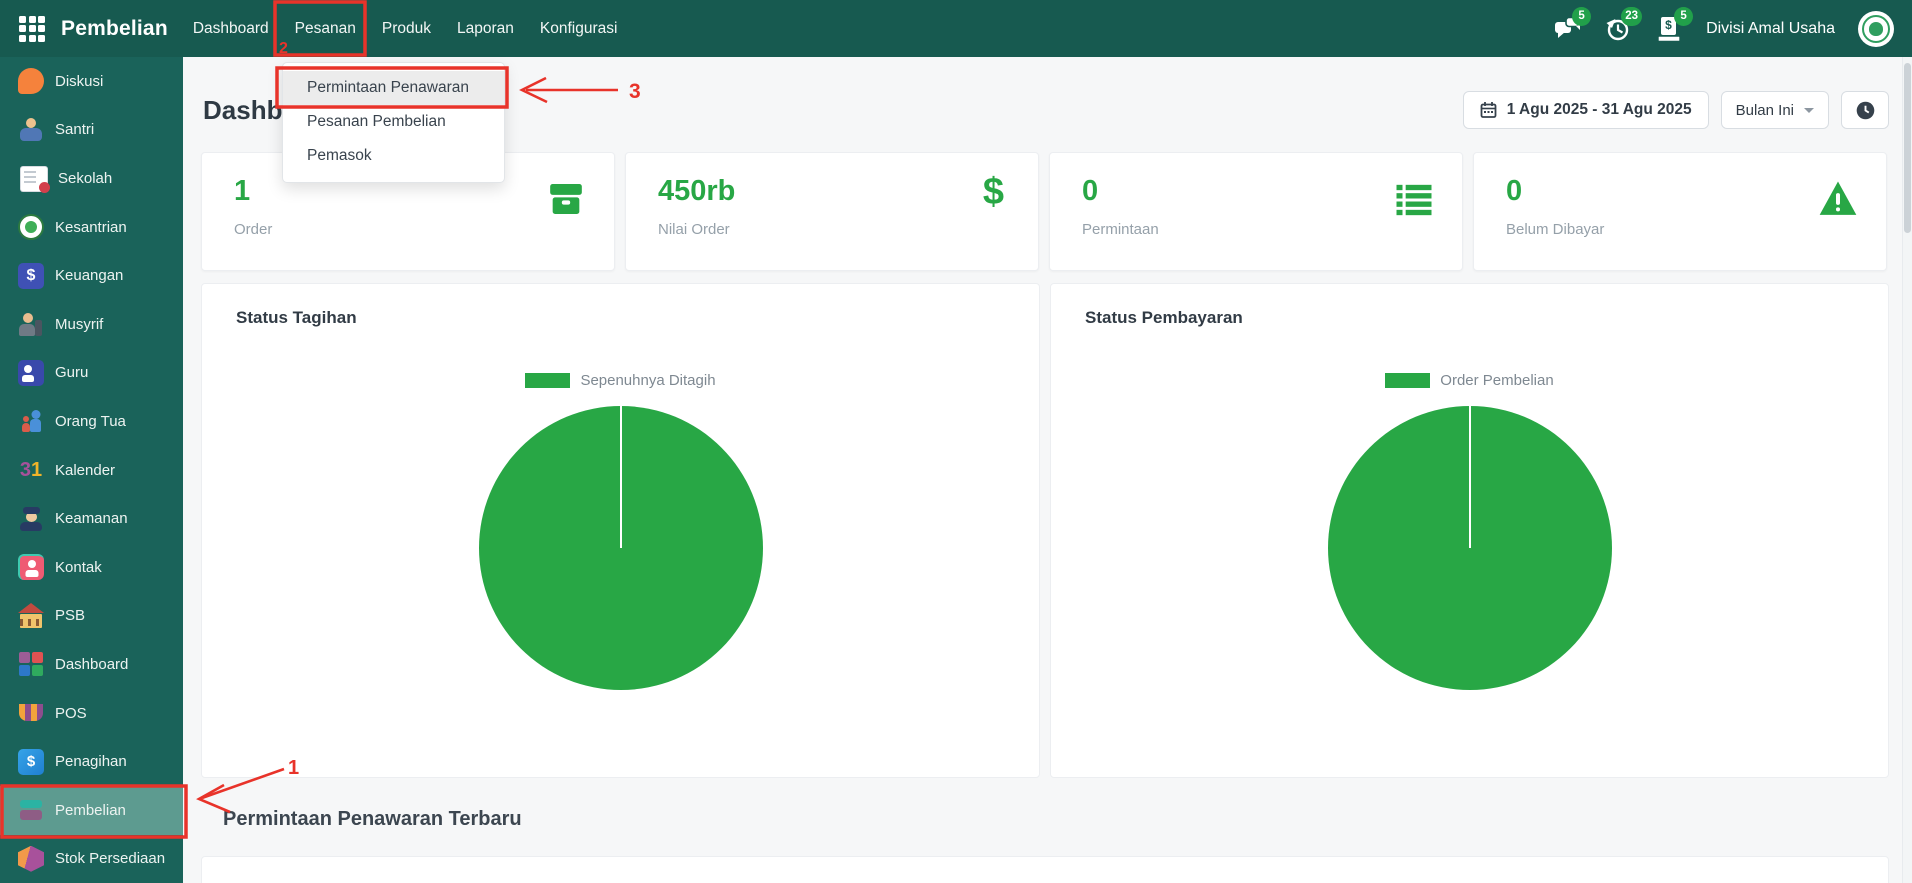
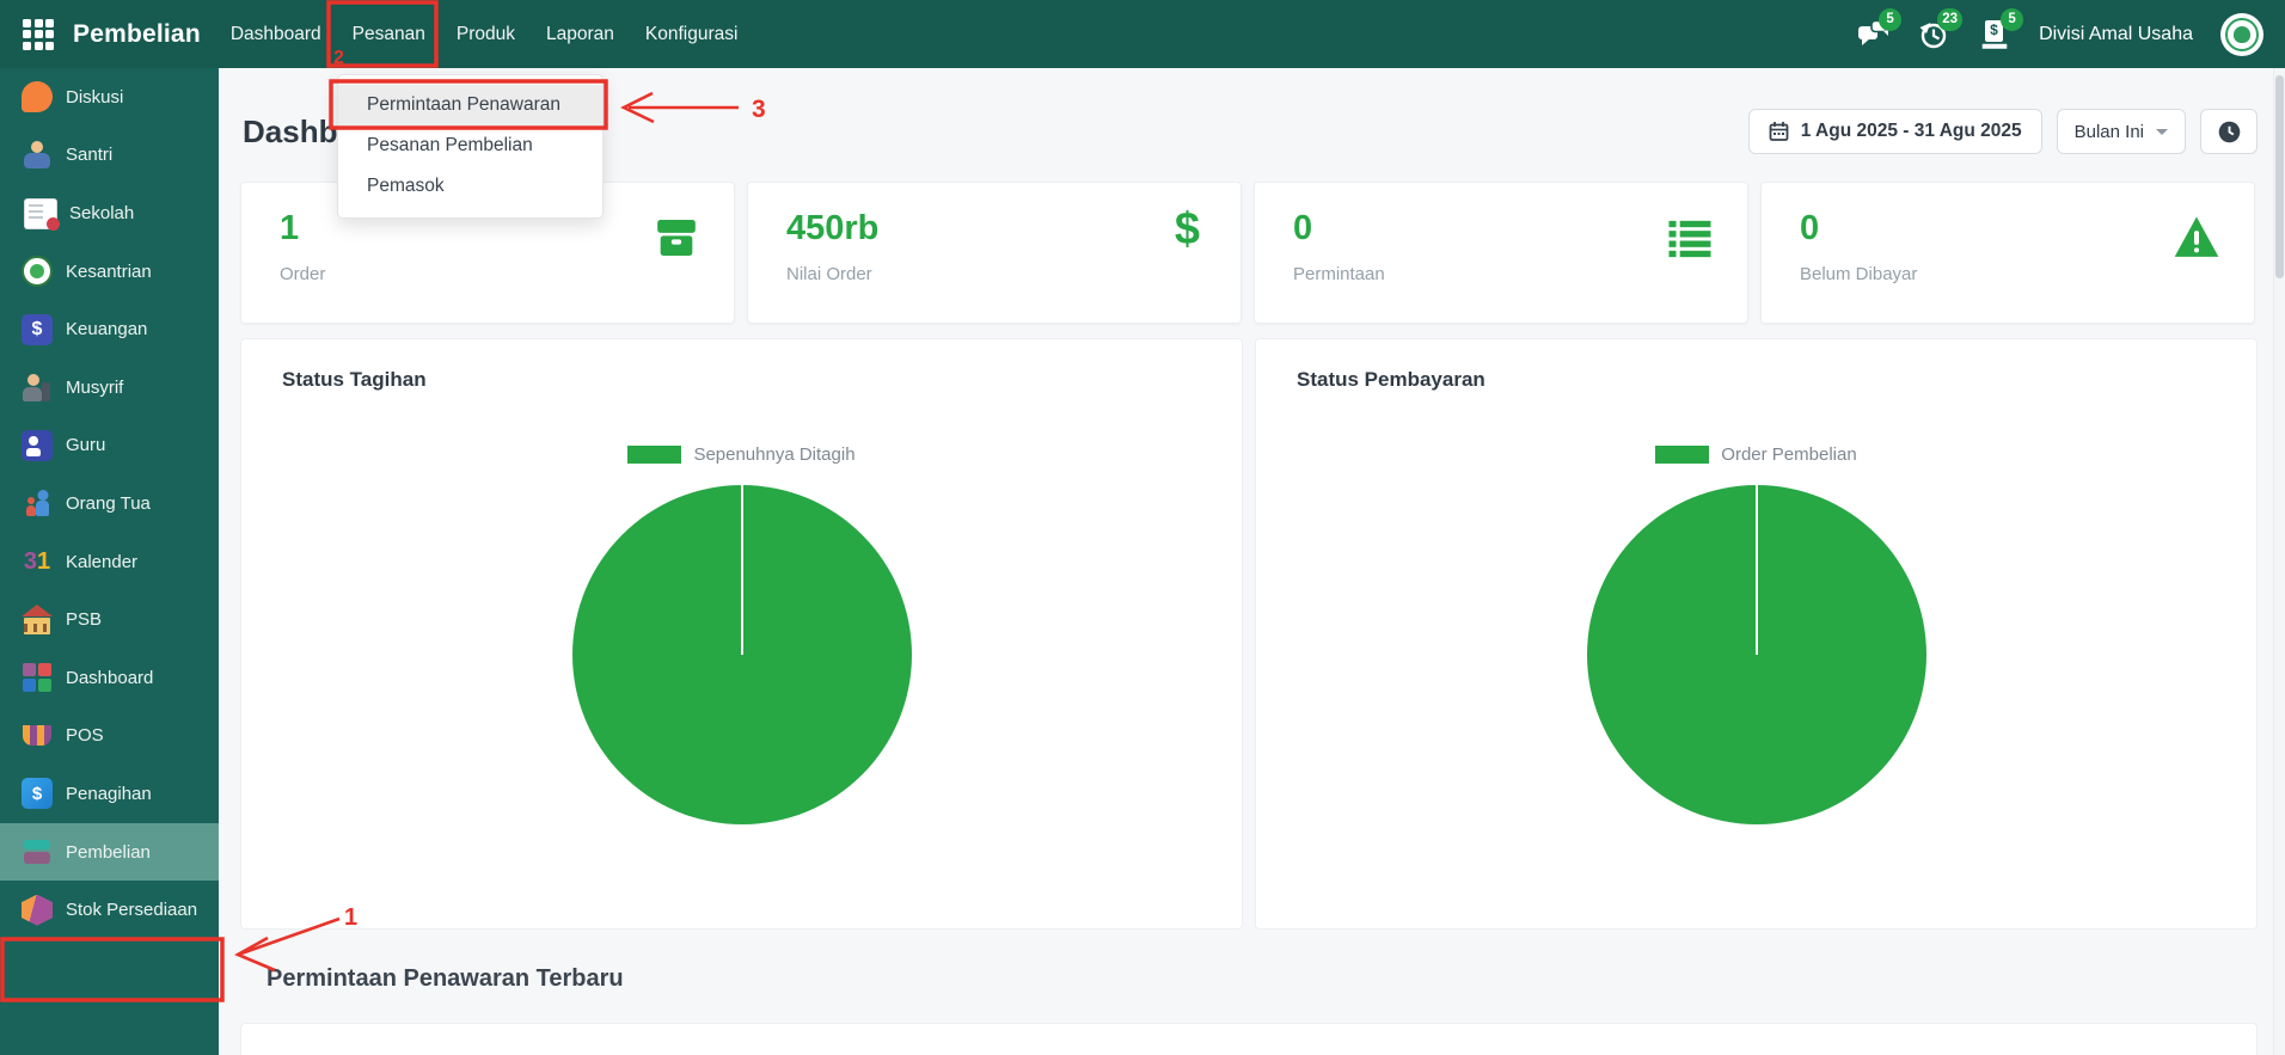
  Pembelian
  Dashboard
  Pesanan
  Produk
  Laporan
  Konfigurasi
  5
  23
  $
  5
  Divisi Amal Usaha
  Diskusi
  Santri
  Sekolah
  Kesantrian
  Keuangan
  Musyrif
  Guru
  Orang Tua
  Kalender
- Keamanan
- Kontak
  PSB
  Dashboard
  POS
  Penagihan
  Pembelian
  Stok Persediaan
  1 Agu 2025 - 31 Agu 2025
  Bulan Ini
  1
  Order
  450rb
  Nilai Order
  $
  0
  Permintaan
  0
  Belum Dibayar
  Status Tagihan
  Sepenuhnya Ditagih
  Status Pembayaran
  Order Pembelian
  Permintaan Penawaran Terbaru
  Permintaan Penawaran
  Pesanan Pembelian
  Pemasok
  2
  3
  1
